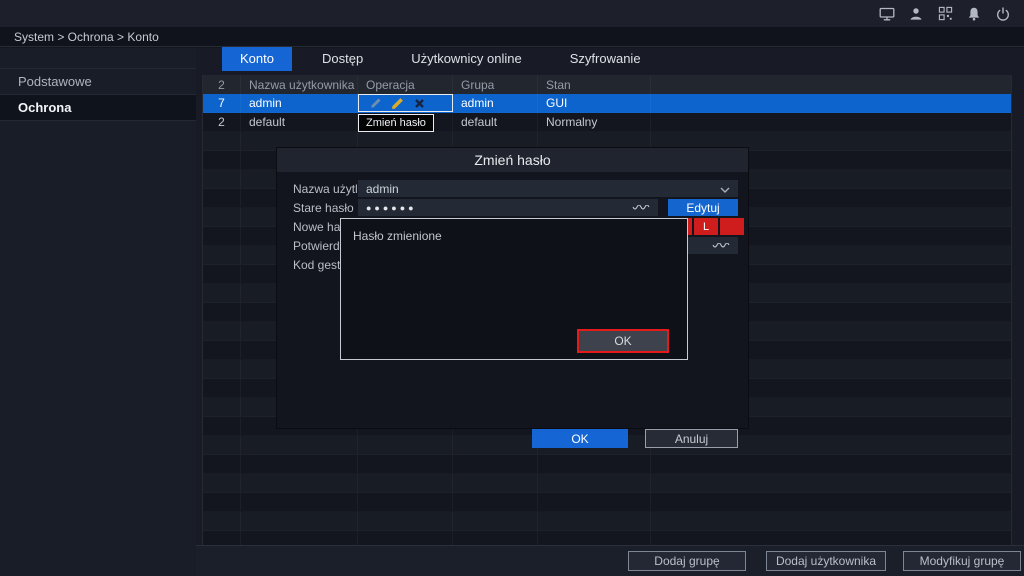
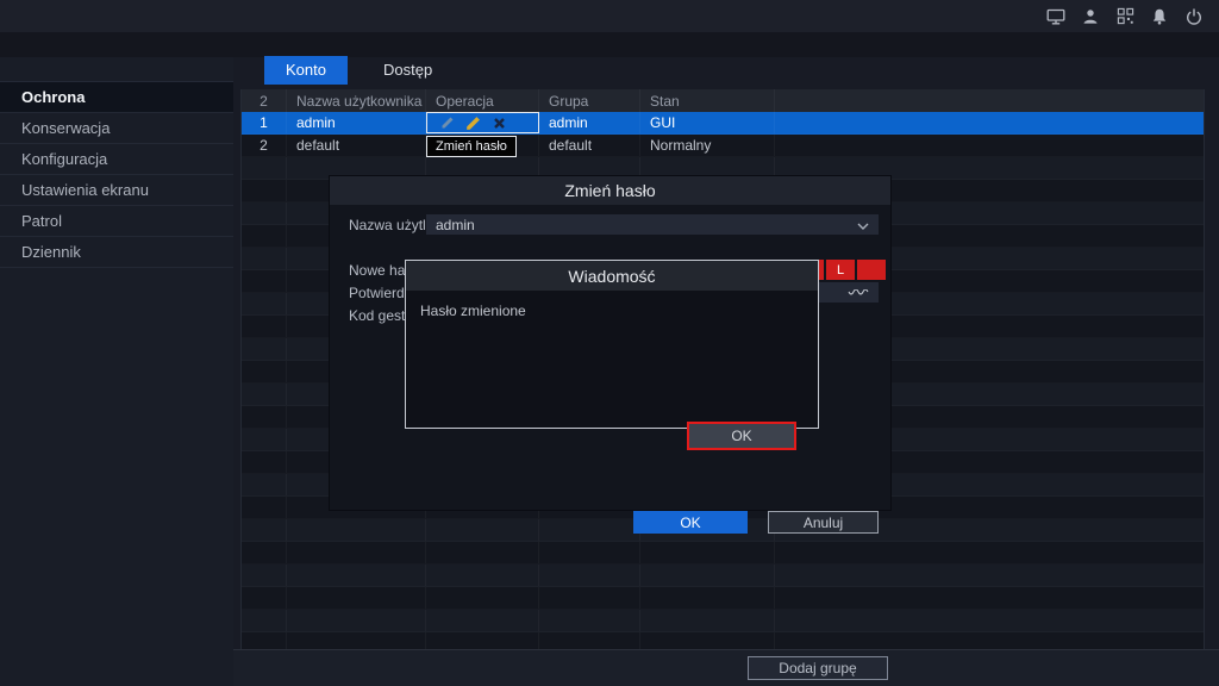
- System > Ochrona > Konto
- Podstawowe
  Ochrona
+ Konserwacja
+ Konfiguracja
+ Ustawienia ekranu
+ Patrol
+ Dziennik
  Konto
  Dostęp
- Użytkownicy online
- Szyfrowanie
  2
  Nazwa użytkownika
  Operacja
  Grupa
  Stan
- 7
+ 1
  admin
  admin
  GUI
  2
  default
  default
  Normalny
  Dodaj grupę
- Dodaj użytkownika
- Modyfikuj grupę
  Zmień hasło
  Zmień hasło
  Nazwa użytl
  admin
- Stare hasło
- ●●●●●●
- Edytuj
  Nowe ha
  L
  Potwierd
  Kod gest
  OK
  Anuluj
+ Wiadomość
  Hasło zmienione
  OK
